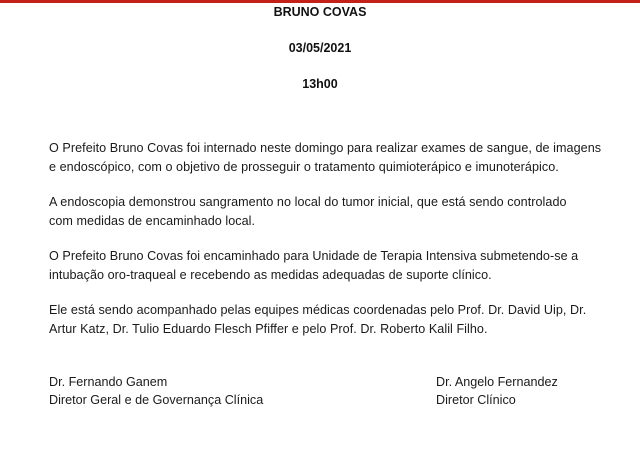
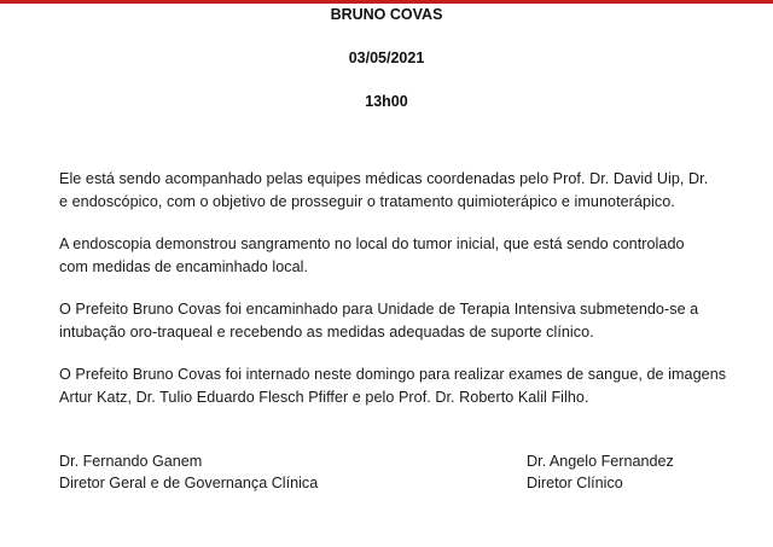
  BRUNO COVAS
  03/05/2021
  13h00
- O Prefeito Bruno Covas foi internado neste domingo para realizar exames de sangue, de imagens
+ Ele está sendo acompanhado pelas equipes médicas coordenadas pelo Prof. Dr. David Uip, Dr.
  e endoscópico, com o objetivo de prosseguir o tratamento quimioterápico e imunoterápico.
  A endoscopia demonstrou sangramento no local do tumor inicial, que está sendo controlado
  com medidas de encaminhado local.
  O Prefeito Bruno Covas foi encaminhado para Unidade de Terapia Intensiva submetendo-se a
  intubação oro-traqueal e recebendo as medidas adequadas de suporte clínico.
- Ele está sendo acompanhado pelas equipes médicas coordenadas pelo Prof. Dr. David Uip, Dr.
+ O Prefeito Bruno Covas foi internado neste domingo para realizar exames de sangue, de imagens
  Artur Katz, Dr. Tulio Eduardo Flesch Pfiffer e pelo Prof. Dr. Roberto Kalil Filho.
  Dr. Fernando Ganem
  Diretor Geral e de Governança Clínica
  Dr. Angelo Fernandez
  Diretor Clínico
